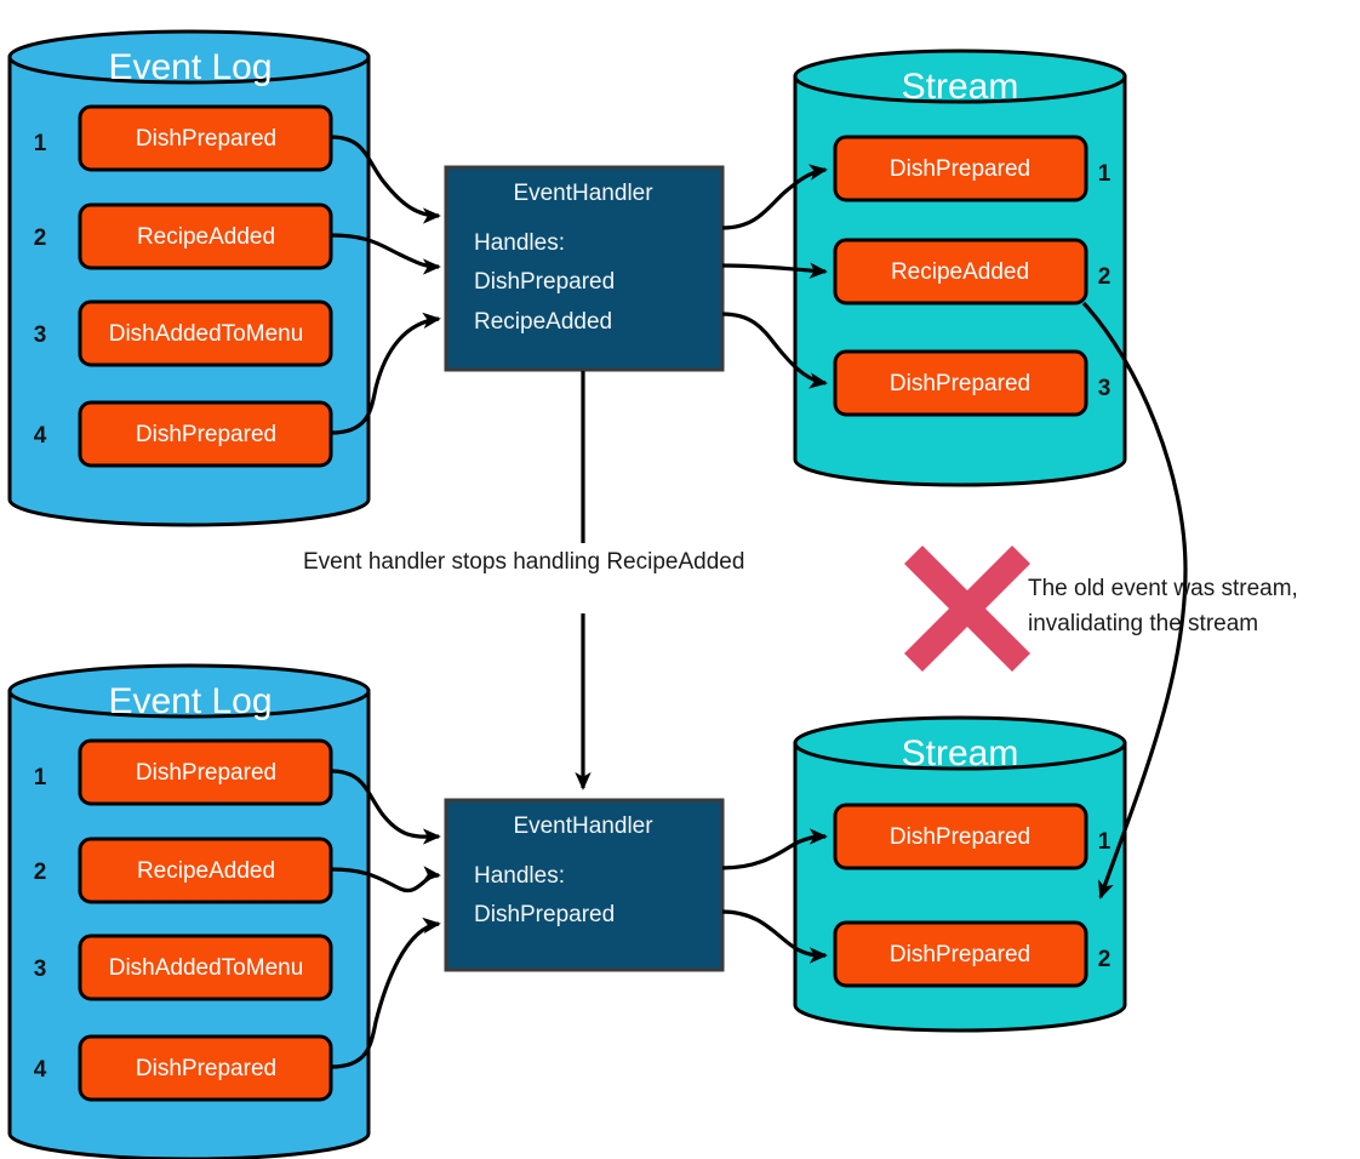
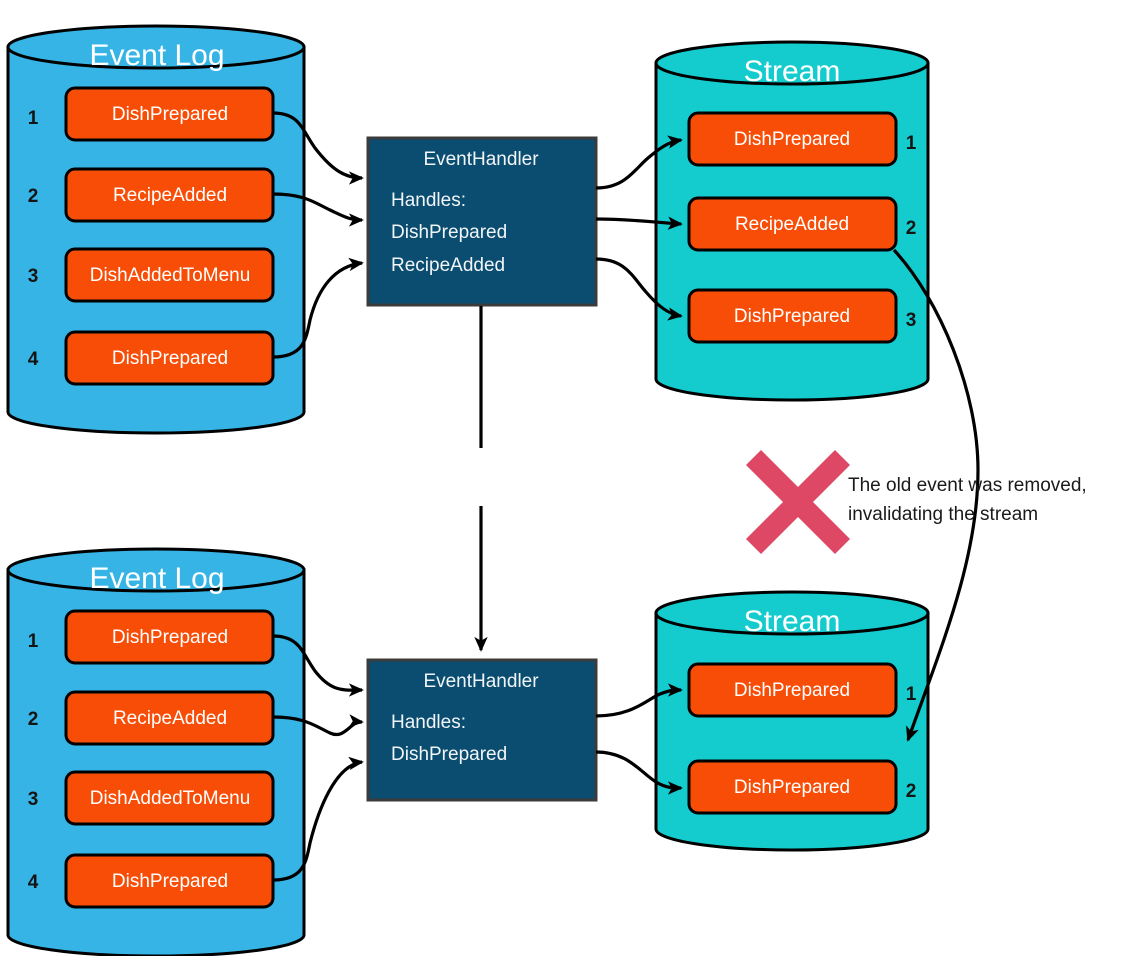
  Event Log
  DishPrepared
  RecipeAdded
  DishAddedToMenu
  DishPrepared
  1
  2
  3
  4
  EventHandler
  Handles:
  DishPrepared
  RecipeAdded
  Stream
  DishPrepared
  RecipeAdded
  DishPrepared
  1
  2
  3
- Event handler stops handling RecipeAdded
- The old event was stream,
+ The old event was removed,
  invalidating the stream
  Event Log
  DishPrepared
  RecipeAdded
  DishAddedToMenu
  DishPrepared
  1
  2
  3
  4
  EventHandler
  Handles:
  DishPrepared
  Stream
  DishPrepared
  DishPrepared
  1
  2
